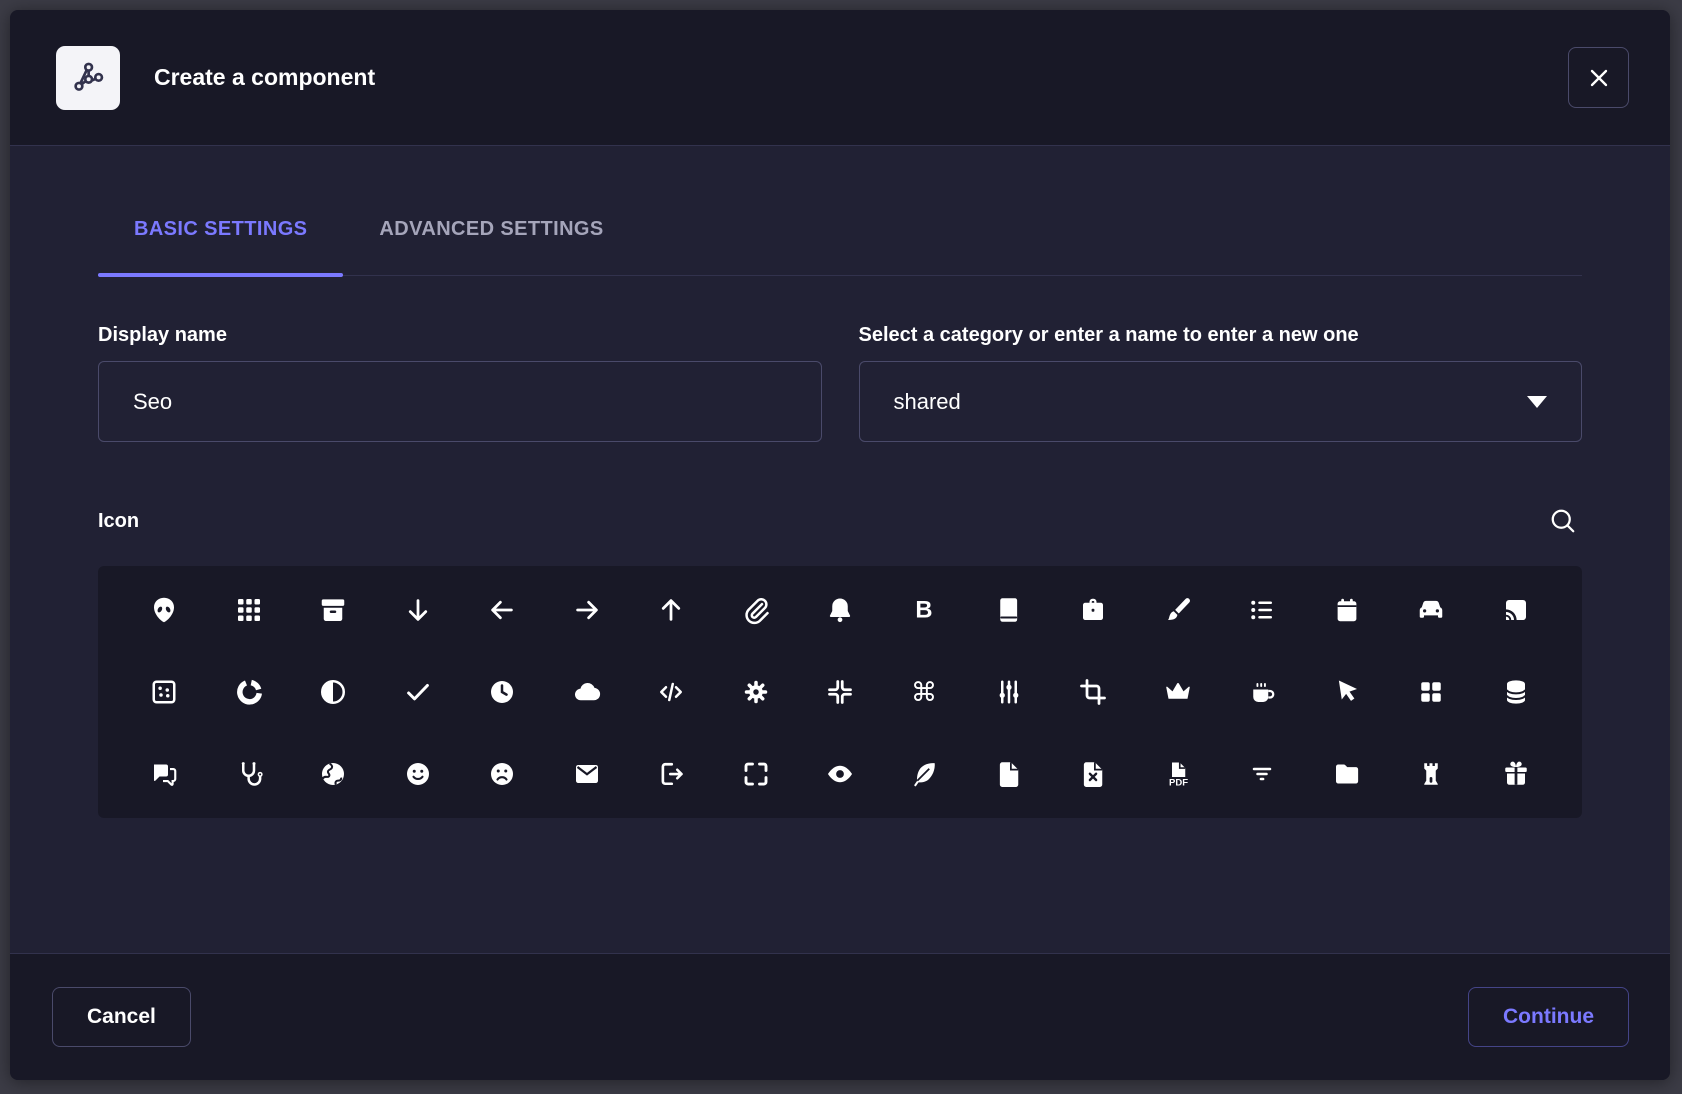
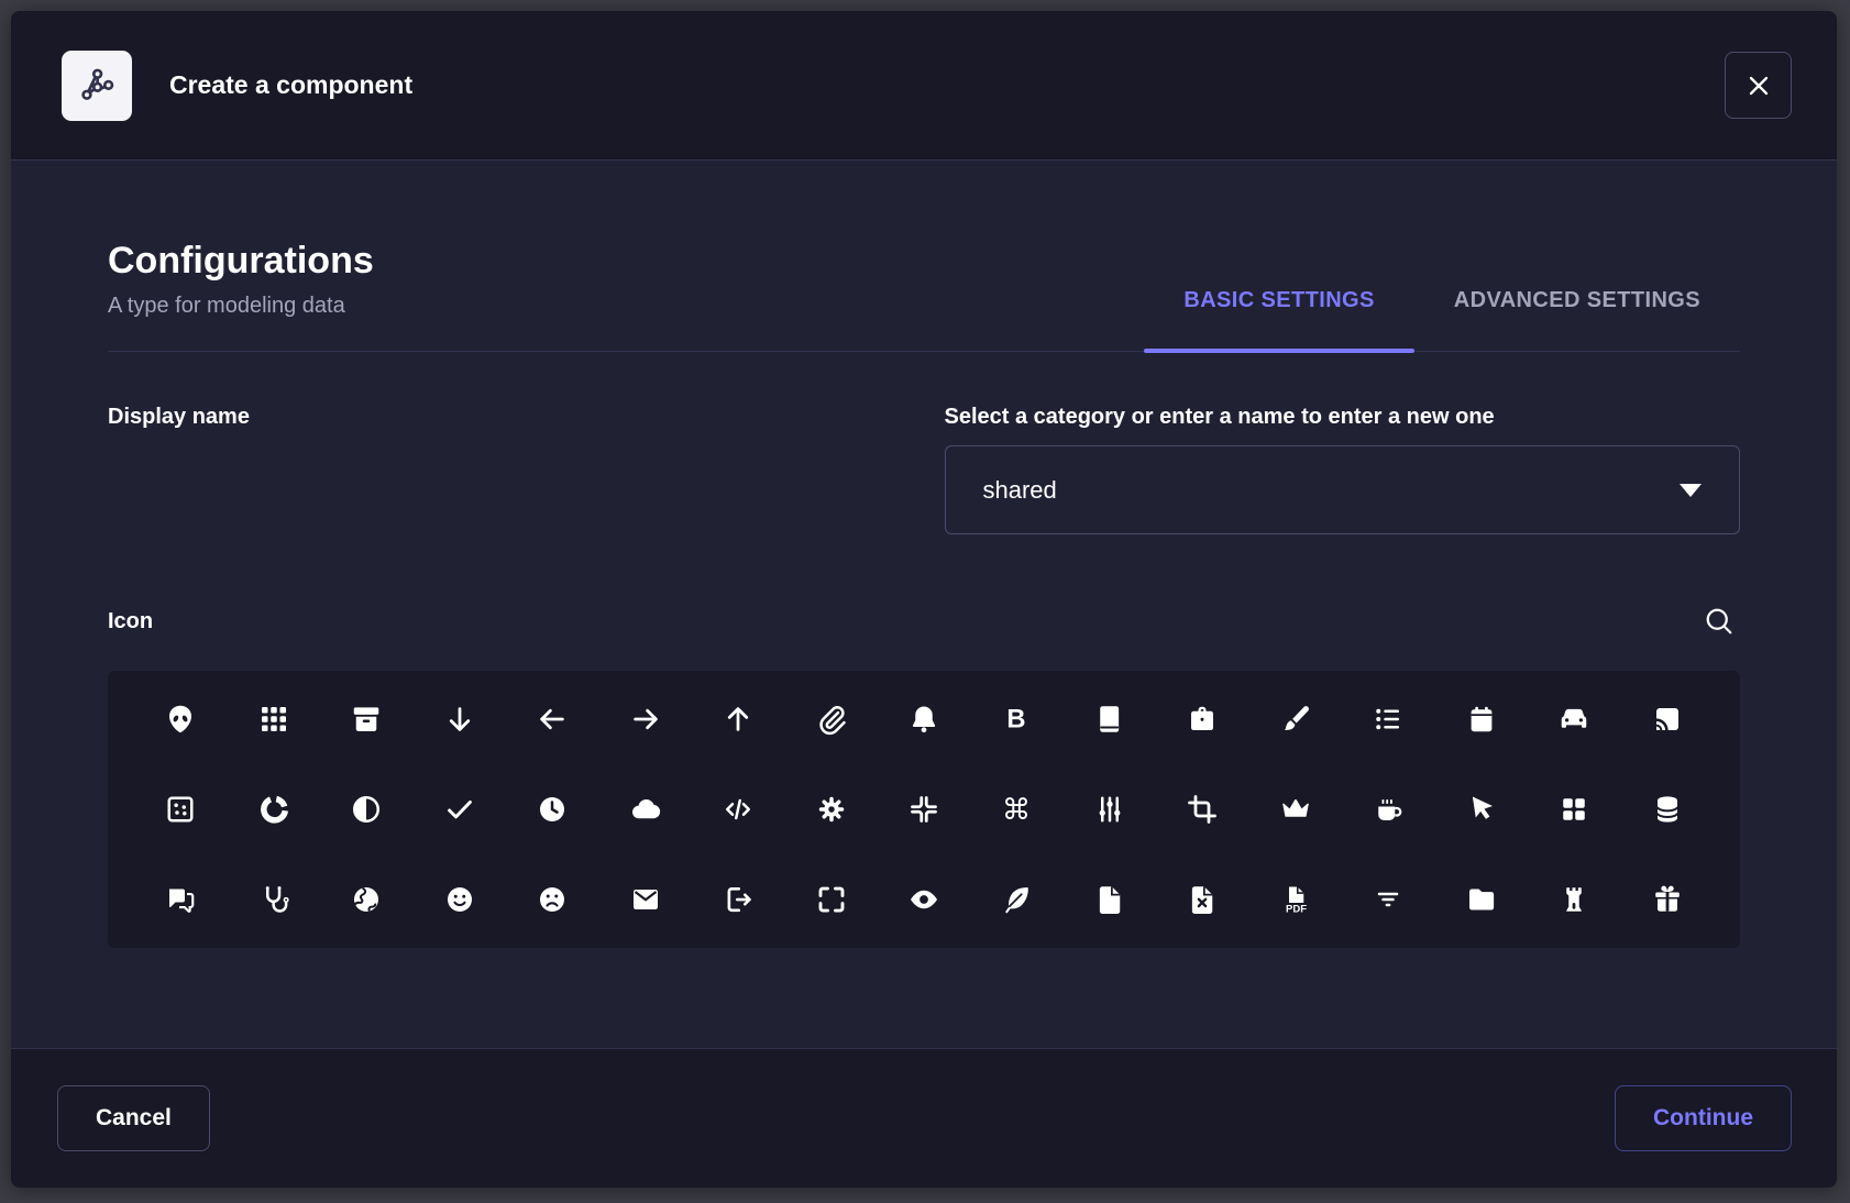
  Create a component
+ Configurations
+ A type for modeling data
  BASIC SETTINGS
  ADVANCED SETTINGS
  Display name
- Seo
  Select a category or enter a name to enter a new one
  shared
  Icon
  B
  ⌘
  PDF
  Cancel
  Continue
